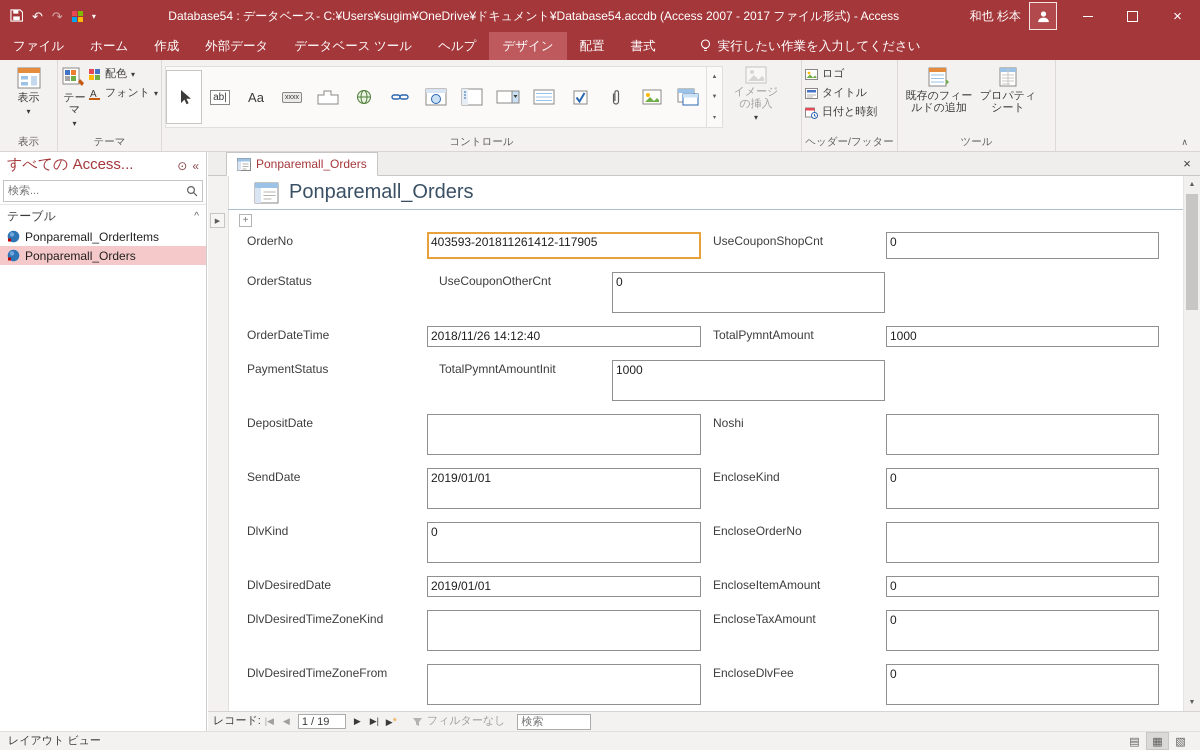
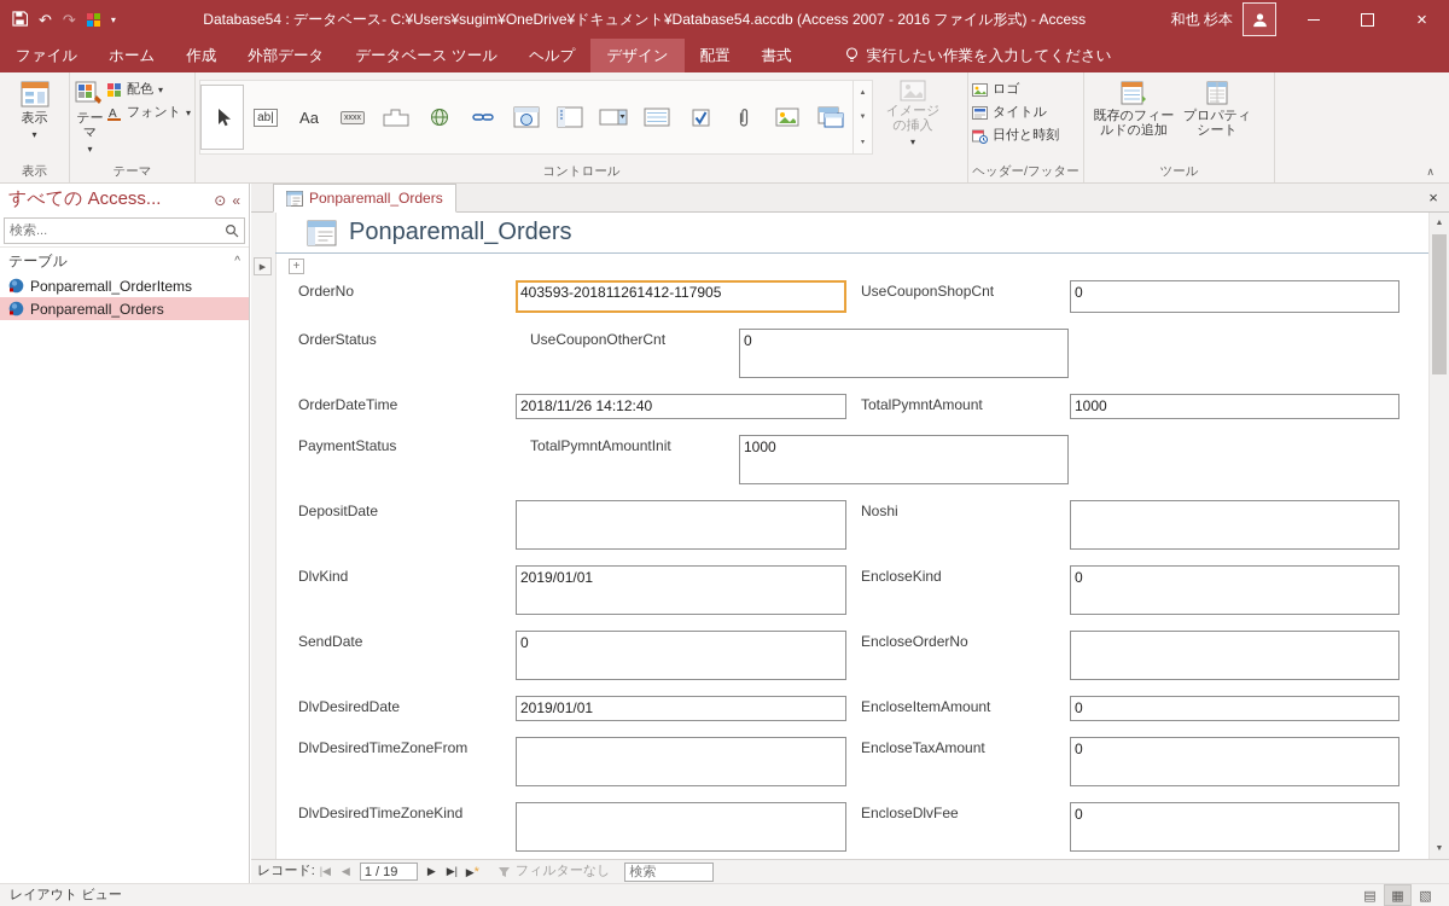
  ↶
  ↷
  ▾
- Database54 : データベース- C:¥Users¥sugim¥OneDrive¥ドキュメント¥Database54.accdb (Access 2007 - 2017 ファイル形式) - Access
+ Database54 : データベース- C:¥Users¥sugim¥OneDrive¥ドキュメント¥Database54.accdb (Access 2007 - 2016 ファイル形式) - Access
  和也 杉本
  ×
  ファイル
  ホーム
  作成
  外部データ
  データベース ツール
  ヘルプ
  デザイン
  配置
  書式
  実行したい作業を入力してください
  表示
  ▾
  表示
  テーマ
  ▾
  配色
  ▾
  A
  フォント
  ▾
  テーマ
  ab|
  Aa
  イメージの挿入
  ▾
  コントロール
  ロゴ
  タイトル
  日付と時刻
  ヘッダー/フッター
  既存のフィールドの追加
  プロパティシート
  ツール
  ∧
  すべての Access...
  ⊙
  «
  検索...
  テーブル
  ^
  Ponparemall_OrderItems
  Ponparemall_Orders
  Ponparemall_Orders
  ×
  Ponparemall_Orders
  +
  OrderNo
  403593-201811261412-117905
  UseCouponShopCnt
  0
  OrderStatus
  UseCouponOtherCnt
  0
  OrderDateTime
  2018/11/26 14:12:40
  TotalPymntAmount
  1000
  PaymentStatus
  TotalPymntAmountInit
  1000
  DepositDate
  Noshi
- SendDate
+ DlvKind
  2019/01/01
  EncloseKind
  0
- DlvKind
+ SendDate
  0
  EncloseOrderNo
  DlvDesiredDate
  2019/01/01
  EncloseItemAmount
  0
- DlvDesiredTimeZoneKind
+ DlvDesiredTimeZoneFrom
  EncloseTaxAmount
  0
- DlvDesiredTimeZoneFrom
+ DlvDesiredTimeZoneKind
  EncloseDlvFee
  0
  レコード:
  |◀
  ◀
  1 / 19
  ▶
  ▶|
  ▶*
  フィルターなし
  検索
  レイアウト ビュー
  ▤
  ▦
  ▧
